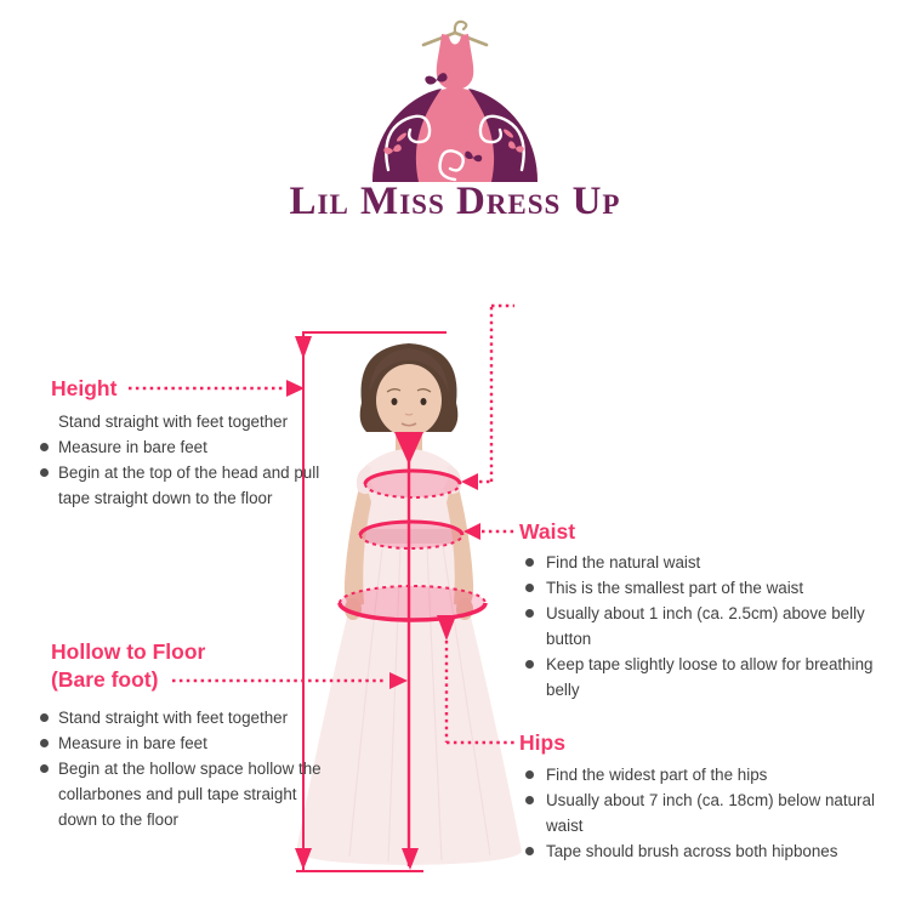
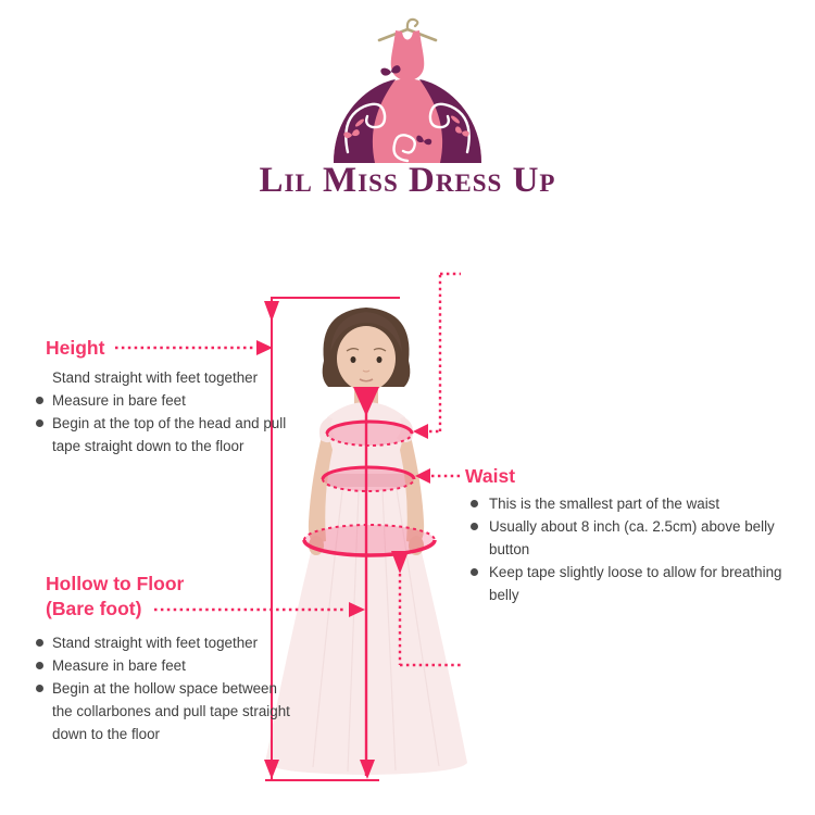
  Lil Miss Dress Up
  Height
  Stand straight with feet together
  Measure in bare feet
  Begin at the top of the head and pull tape straight down to the floor
  Hollow to Floor
  (Bare foot)
  Stand straight with feet together
  Measure in bare feet
- Begin at the hollow space hollow the collarbones and pull tape straight down to the floor
+ Begin at the hollow space between the collarbones and pull tape straight down to the floor
  Waist
- Find the natural waist
  This is the smallest part of the waist
- Usually about 1 inch (ca. 2.5cm) above belly button
+ Usually about 8 inch (ca. 2.5cm) above belly button
  Keep tape slightly loose to allow for breathing belly
- Hips
- Find the widest part of the hips
- Usually about 7 inch (ca. 18cm) below natural waist
- Tape should brush across both hipbones
